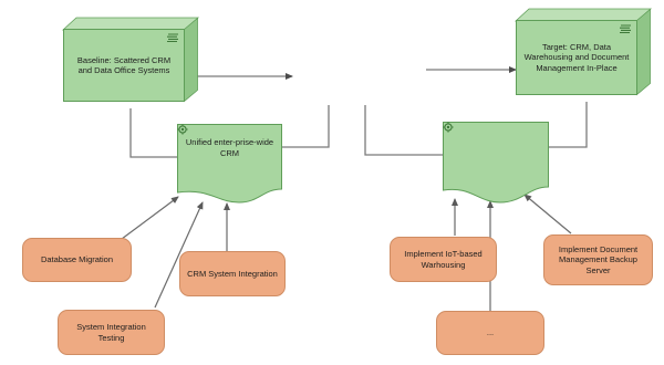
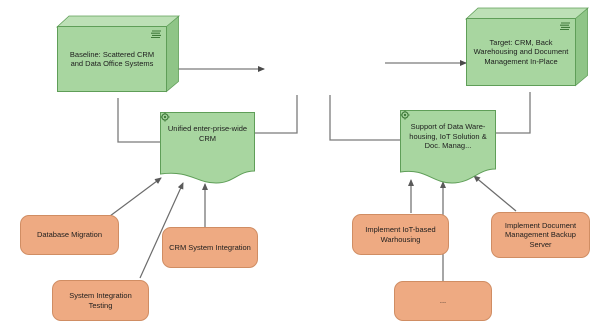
  Baseline: Scattered CRM and Data Office Systems
- Target: CRM, Data Warehousing and Document Management In-Place
+ Target: CRM, Back Warehousing and Document Management In-Place
  Unified enter-prise-wide CRM
+ Support of Data Ware-housing, IoT Solution & Doc. Manag...
  Database Migration
  CRM System Integration
  System Integration Testing
  Implement IoT-based Warhousing
  Implement Document Management Backup Server
  ...
